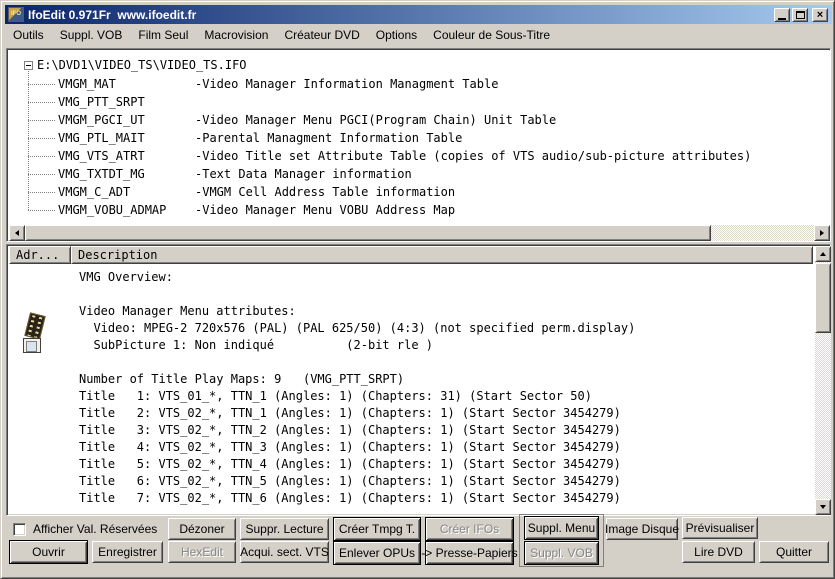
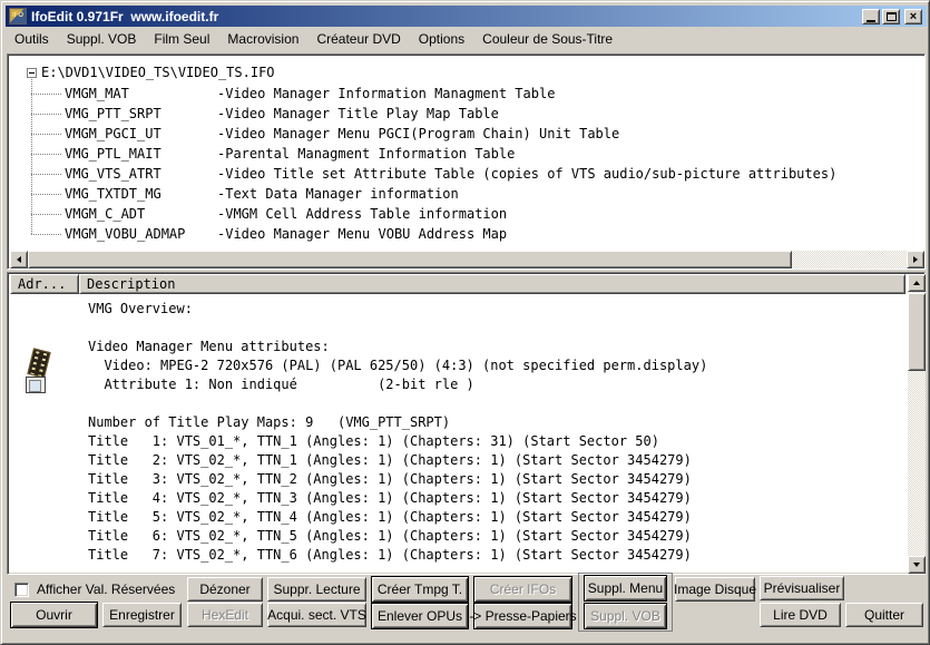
  IfoEdit 0.971Fr www.ifoedit.fr
  ×
  Outils
  Suppl. VOB
  Film Seul
  Macrovision
  Créateur DVD
  Options
  Couleur de Sous-Titre
  E:\DVD1\VIDEO_TS\VIDEO_TS.IFO
  VMGM_MAT
  -Video Manager Information Managment Table
  VMG_PTT_SRPT
+ -Video Manager Title Play Map Table
  VMGM_PGCI_UT
  -Video Manager Menu PGCI(Program Chain) Unit Table
  VMG_PTL_MAIT
  -Parental Managment Information Table
  VMG_VTS_ATRT
  -Video Title set Attribute Table (copies of VTS audio/sub-picture attributes)
  VMG_TXTDT_MG
  -Text Data Manager information
  VMGM_C_ADT
  -VMGM Cell Address Table information
  VMGM_VOBU_ADMAP
  -Video Manager Menu VOBU Address Map
  Adr...
  Description
  VMG Overview:
  Video Manager Menu attributes:
  Video: MPEG-2 720x576 (PAL) (PAL 625/50) (4:3) (not specified perm.display)
- SubPicture 1: Non indiqué (2-bit rle )
+ Attribute 1: Non indiqué (2-bit rle )
  Number of Title Play Maps: 9 (VMG_PTT_SRPT)
  Title 1: VTS_01_*, TTN_1 (Angles: 1) (Chapters: 31) (Start Sector 50)
  Title 2: VTS_02_*, TTN_1 (Angles: 1) (Chapters: 1) (Start Sector 3454279)
  Title 3: VTS_02_*, TTN_2 (Angles: 1) (Chapters: 1) (Start Sector 3454279)
  Title 4: VTS_02_*, TTN_3 (Angles: 1) (Chapters: 1) (Start Sector 3454279)
  Title 5: VTS_02_*, TTN_4 (Angles: 1) (Chapters: 1) (Start Sector 3454279)
  Title 6: VTS_02_*, TTN_5 (Angles: 1) (Chapters: 1) (Start Sector 3454279)
  Title 7: VTS_02_*, TTN_6 (Angles: 1) (Chapters: 1) (Start Sector 3454279)
  Afficher Val. Réservées
  Dézoner
  Suppr. Lecture
  Créer Tmpg T.
  Créer IFOs
  Image Disque
  Prévisualiser
  Ouvrir
  Enregistrer
  HexEdit
  Acqui. sect. VTS
  Enlever OPUs
  -> Presse-Papiers
  Lire DVD
  Quitter
  Suppl. Menu
  Suppl. VOB
